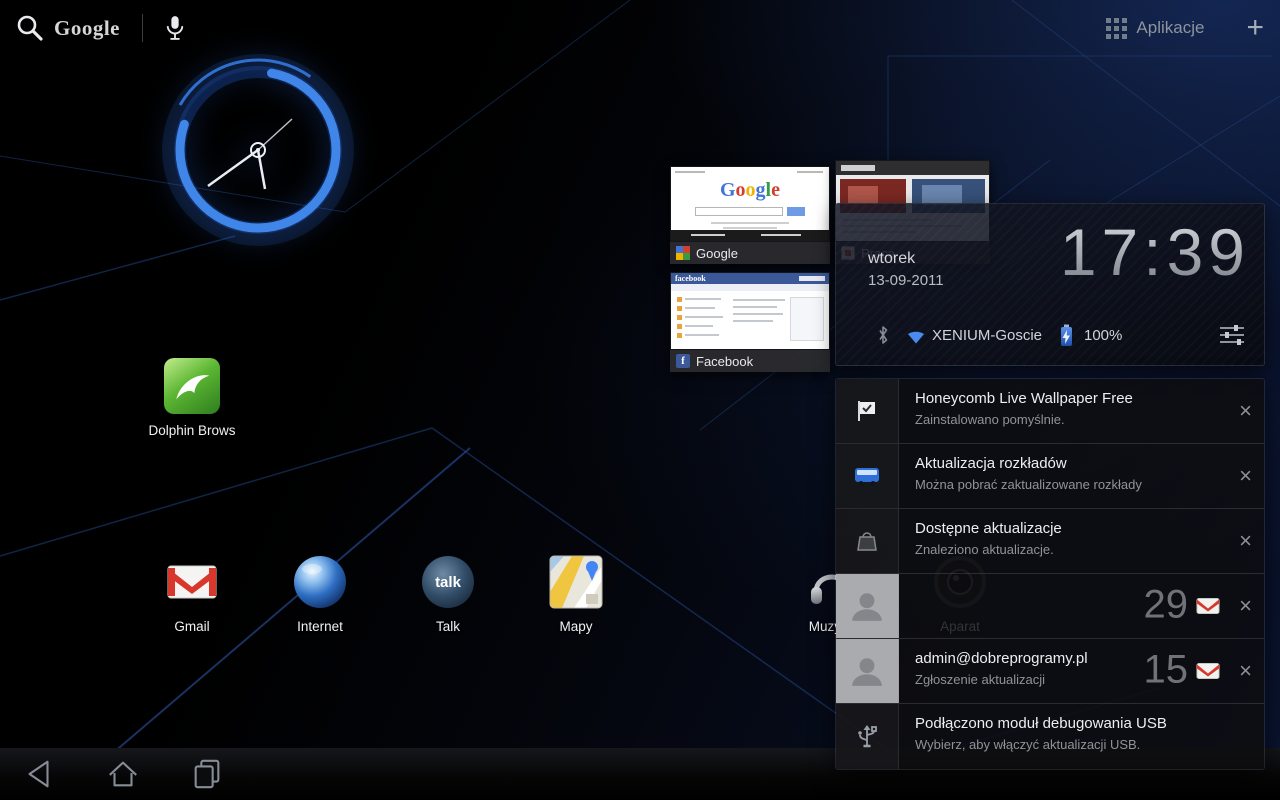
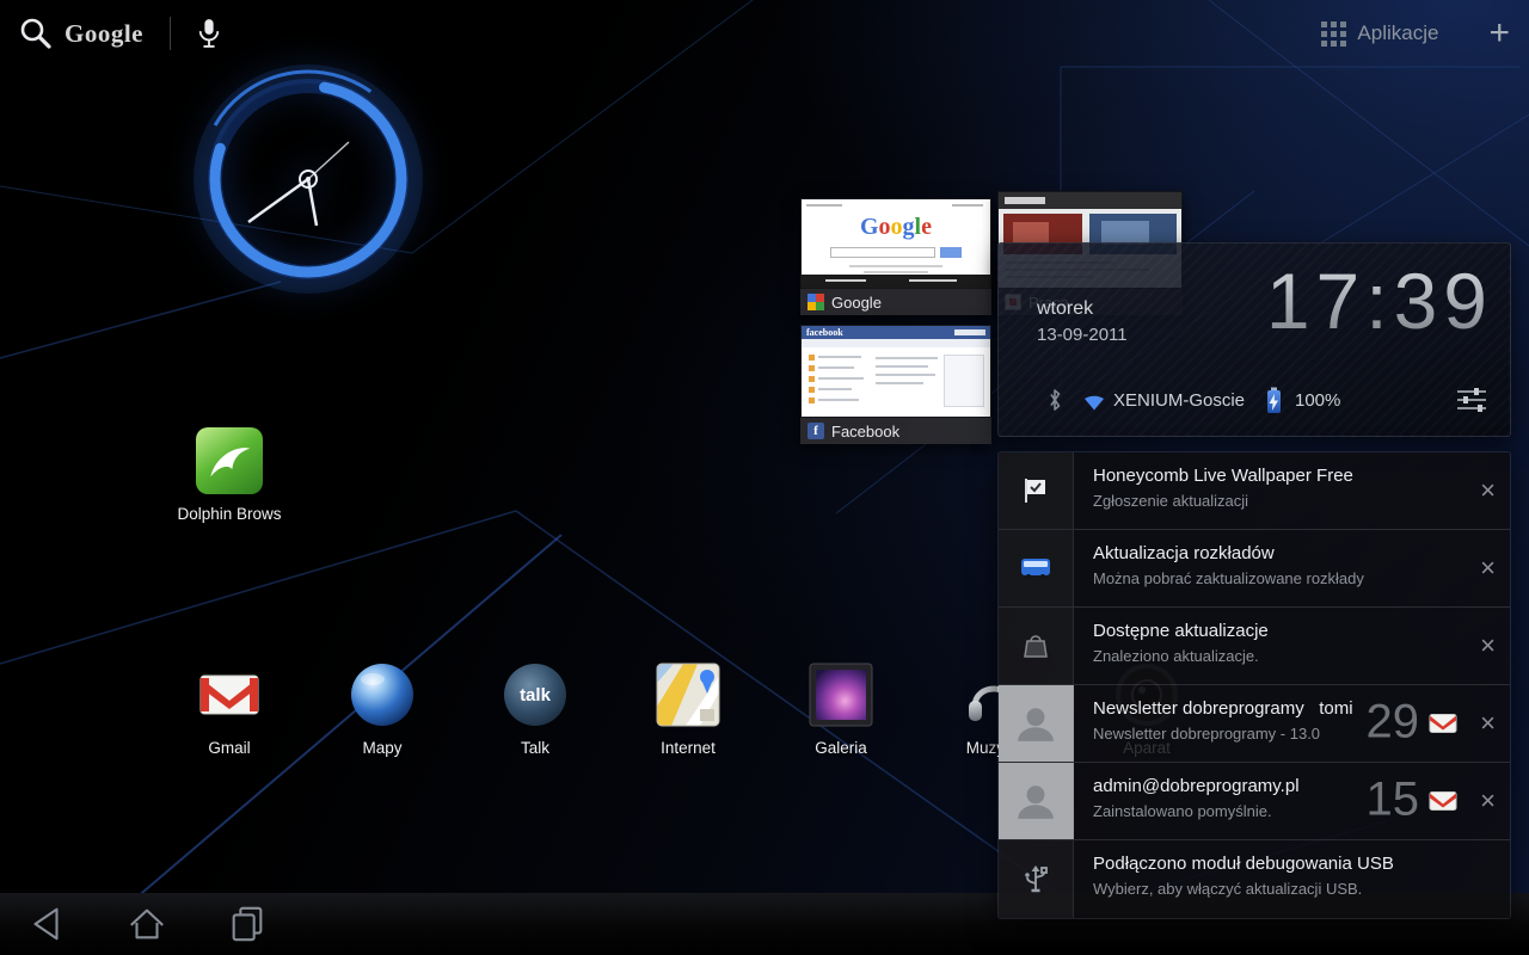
  Google
  Aplikacje
  +
  Dolphin Brows
  Google
  Google
  facebook
  f
  Facebook
  Gmail
- Internet
+ Mapy
  talk
  Talk
- Mapy
+ Internet
+ Galeria
  Aparat
  wtorek
  13-09-2011
  17:39
  XENIUM-Goscie
  100%
  Honeycomb Live Wallpaper Free
- Zainstalowano pomyślnie.
+ Zgłoszenie aktualizacji
  ×
  Aktualizacja rozkładów
  Można pobrać zaktualizowane rozkłady
  ×
  Dostępne aktualizacje
  Znaleziono aktualizacje.
  ×
+ Newsletter dobreprogramy tomi
+ Newsletter dobreprogramy - 13.0
  29
  ×
  admin@dobreprogramy.pl
- Zgłoszenie aktualizacji
+ Zainstalowano pomyślnie.
  15
  ×
  Podłączono moduł debugowania USB
  Wybierz, aby włączyć aktualizacji USB.
